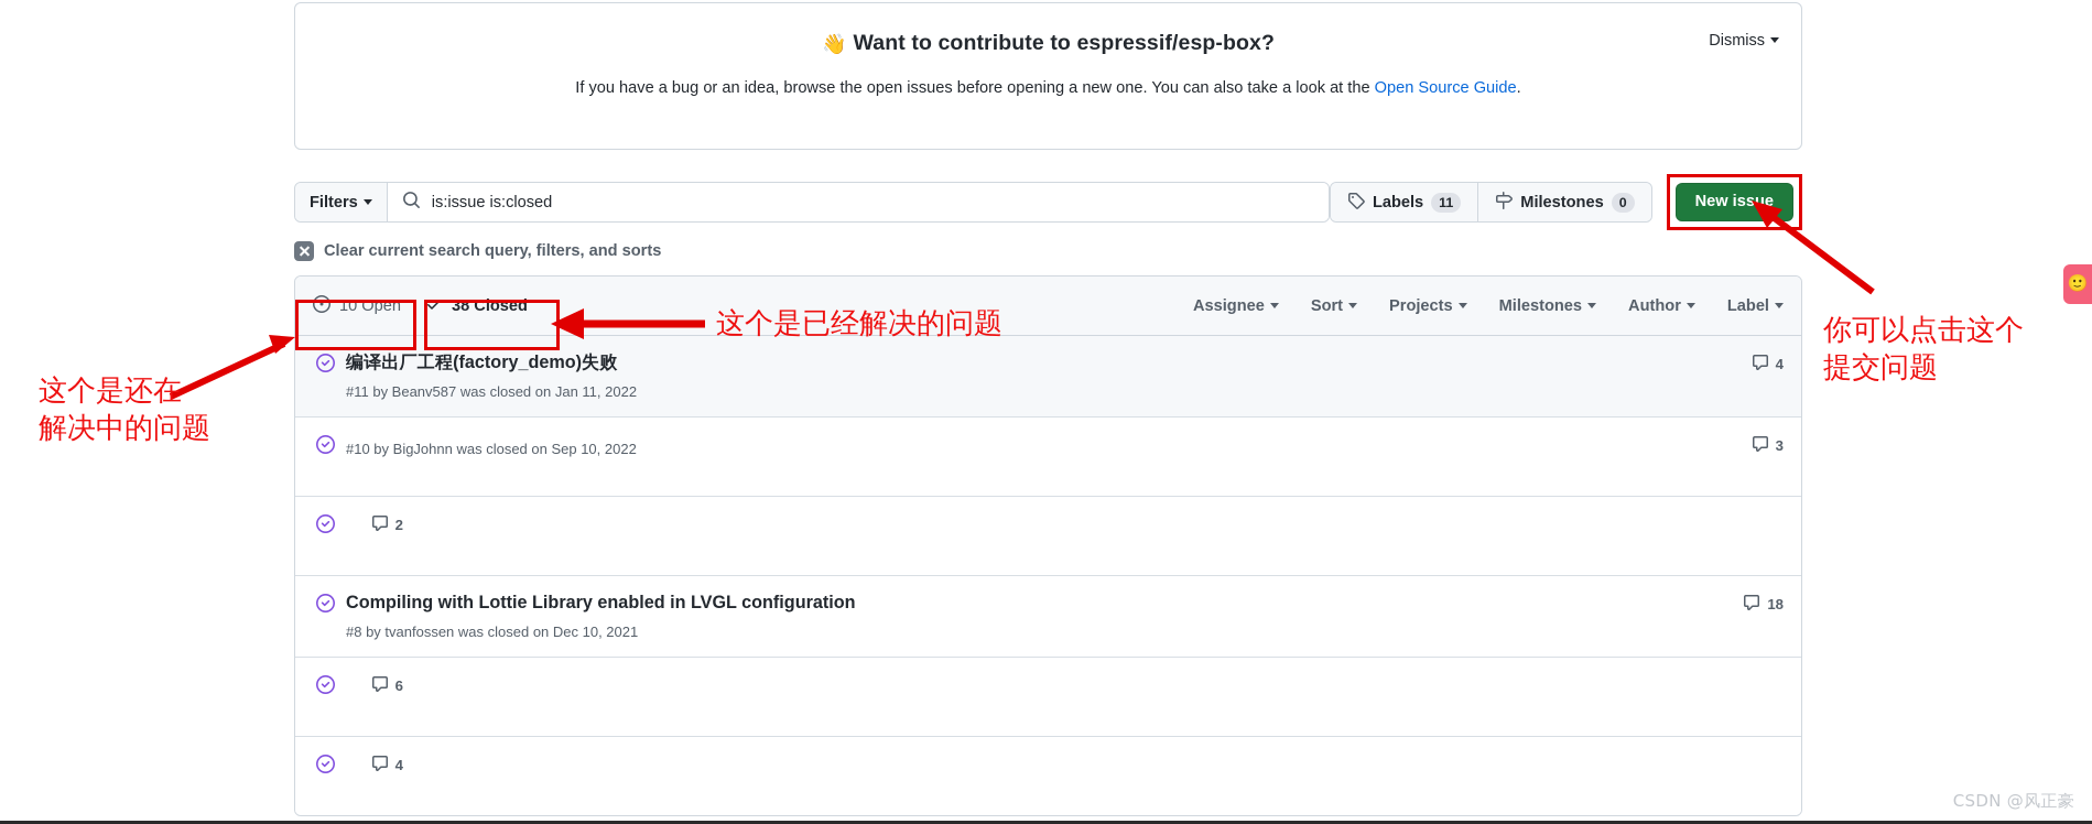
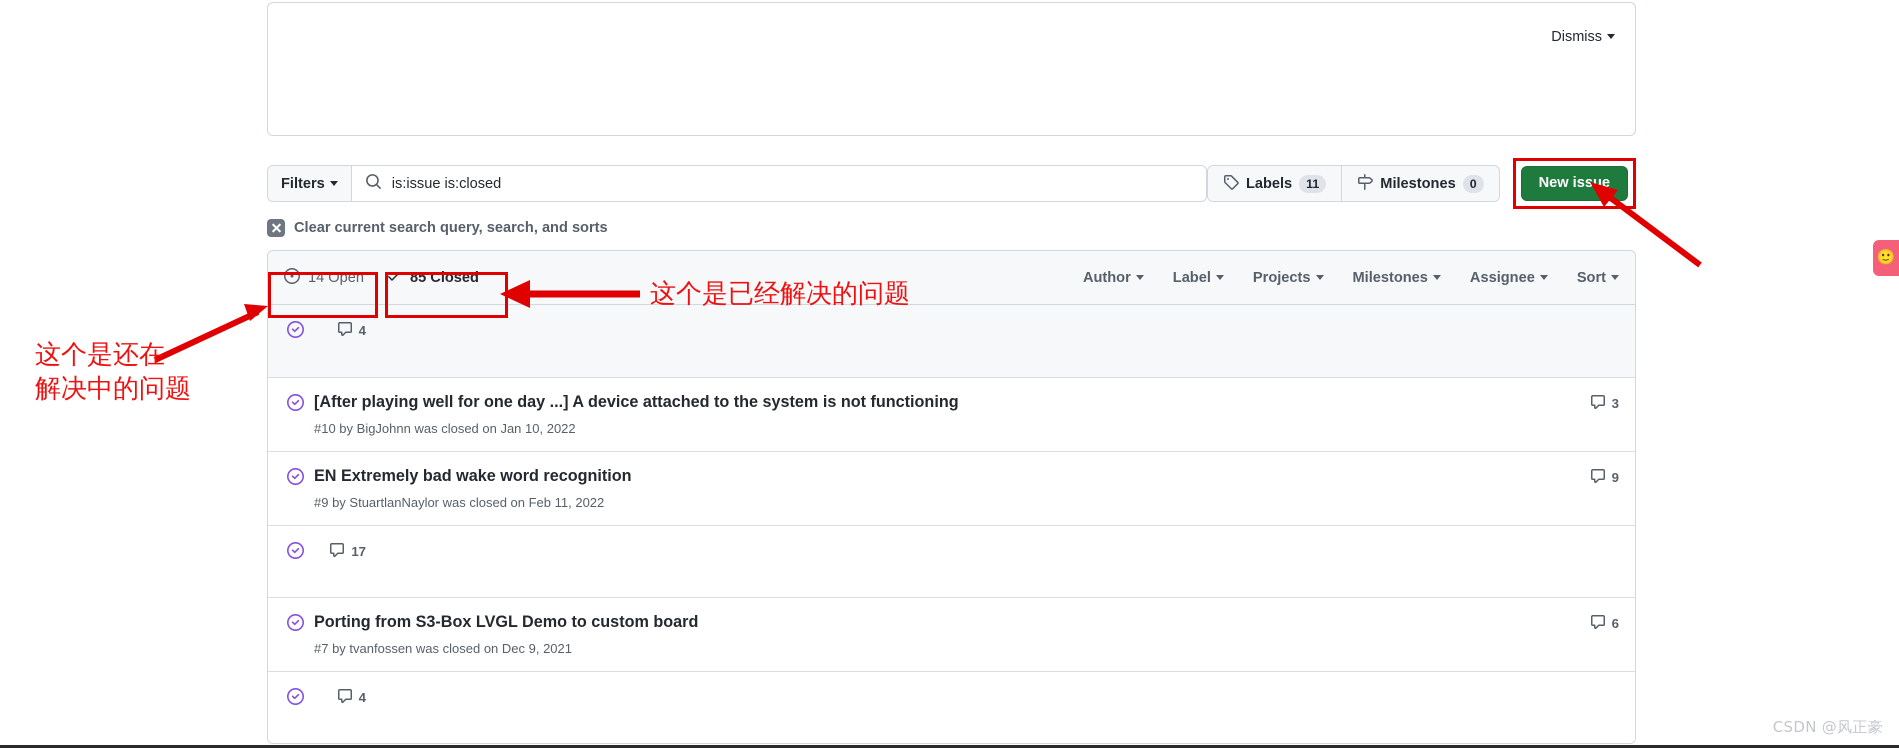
- 👋 Want to contribute to espressif/esp-box?
- If you have a bug or an idea, browse the open issues before opening a new one. You can also take a look at the Open Source Guide.
  Dismiss
  Filters
  is:issue is:closed
  Labels
  11
  Milestones
  0
  New issue
- Clear current search query, filters, and sorts
+ Clear current search query, search, and sorts
- 10 Open
+ 14 Open
- 38 Closed
+ 85 Closed
- Assignee
+ Author
- Sort
+ Label
  Projects
  Milestones
- Author
+ Assignee
- Label
+ Sort
- 编译出厂工程(factory_demo)失败
- #11 by Beanv587 was closed on Jan 11, 2022
  4
+ [After playing well for one day ...] A device attached to the system is not functioning
- #10 by BigJohnn was closed on Sep 10, 2022
+ #10 by BigJohnn was closed on Jan 10, 2022
  3
+ EN Extremely bad wake word recognition
+ #9 by StuartlanNaylor was closed on Feb 11, 2022
- 2
+ 9
- Compiling with Lottie Library enabled in LVGL configuration
- #8 by tvanfossen was closed on Dec 10, 2021
- 18
+ 17
+ Porting from S3-Box LVGL Demo to custom board
+ #7 by tvanfossen was closed on Dec 9, 2021
  6
  4
  这个是还在
  解决中的问题
  这个是已经解决的问题
- 你可以点击这个
- 提交问题
  🙂
  CSDN @风正豪
